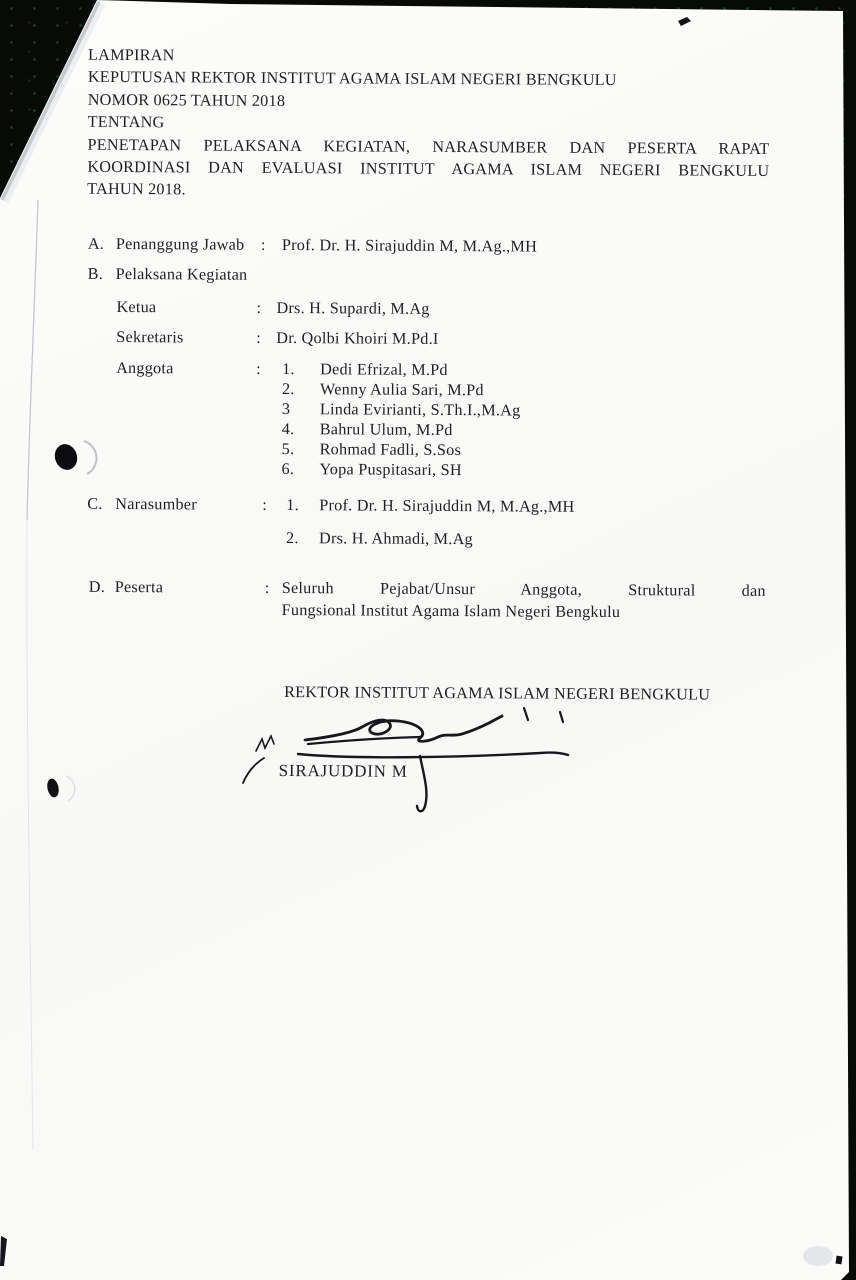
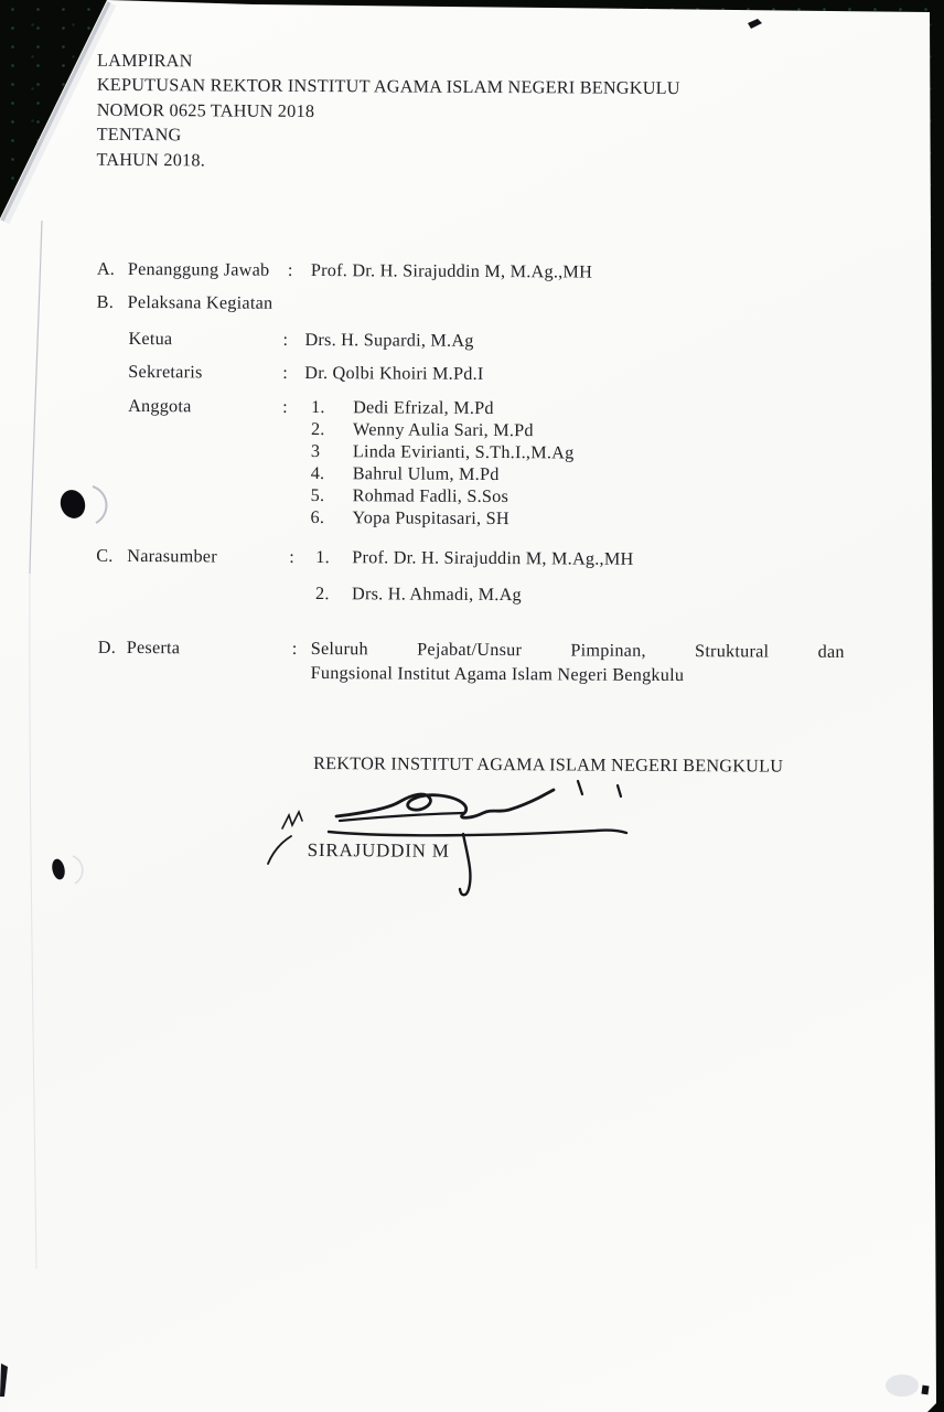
  LAMPIRAN
  KEPUTUSAN REKTOR INSTITUT AGAMA ISLAM NEGERI BENGKULU
  NOMOR 0625 TAHUN 2018
  TENTANG
- PENETAPAN PELAKSANA KEGIATAN, NARASUMBER DAN PESERTA RAPAT
- KOORDINASI DAN EVALUASI INSTITUT AGAMA ISLAM NEGERI BENGKULU
  TAHUN 2018.
  A.
  Penanggung Jawab
  :
  Prof. Dr. H. Sirajuddin M, M.Ag.,MH
  B.
  Pelaksana Kegiatan
  Ketua
  :
  Drs. H. Supardi, M.Ag
  Sekretaris
  :
  Dr. Qolbi Khoiri M.Pd.I
  Anggota
  :
  1.
  Dedi Efrizal, M.Pd
  2.
  Wenny Aulia Sari, M.Pd
  3
  Linda Evirianti, S.Th.I.,M.Ag
  4.
  Bahrul Ulum, M.Pd
  5.
  Rohmad Fadli, S.Sos
  6.
  Yopa Puspitasari, SH
  C.
  Narasumber
  :
  1.
  Prof. Dr. H. Sirajuddin M, M.Ag.,MH
  2.
  Drs. H. Ahmadi, M.Ag
  D.
  Peserta
  :
- Seluruh Pejabat/Unsur Anggota, Struktural dan
+ Seluruh Pejabat/Unsur Pimpinan, Struktural dan
  Fungsional Institut Agama Islam Negeri Bengkulu
  REKTOR INSTITUT AGAMA ISLAM NEGERI BENGKULU
  SIRAJUDDIN M
